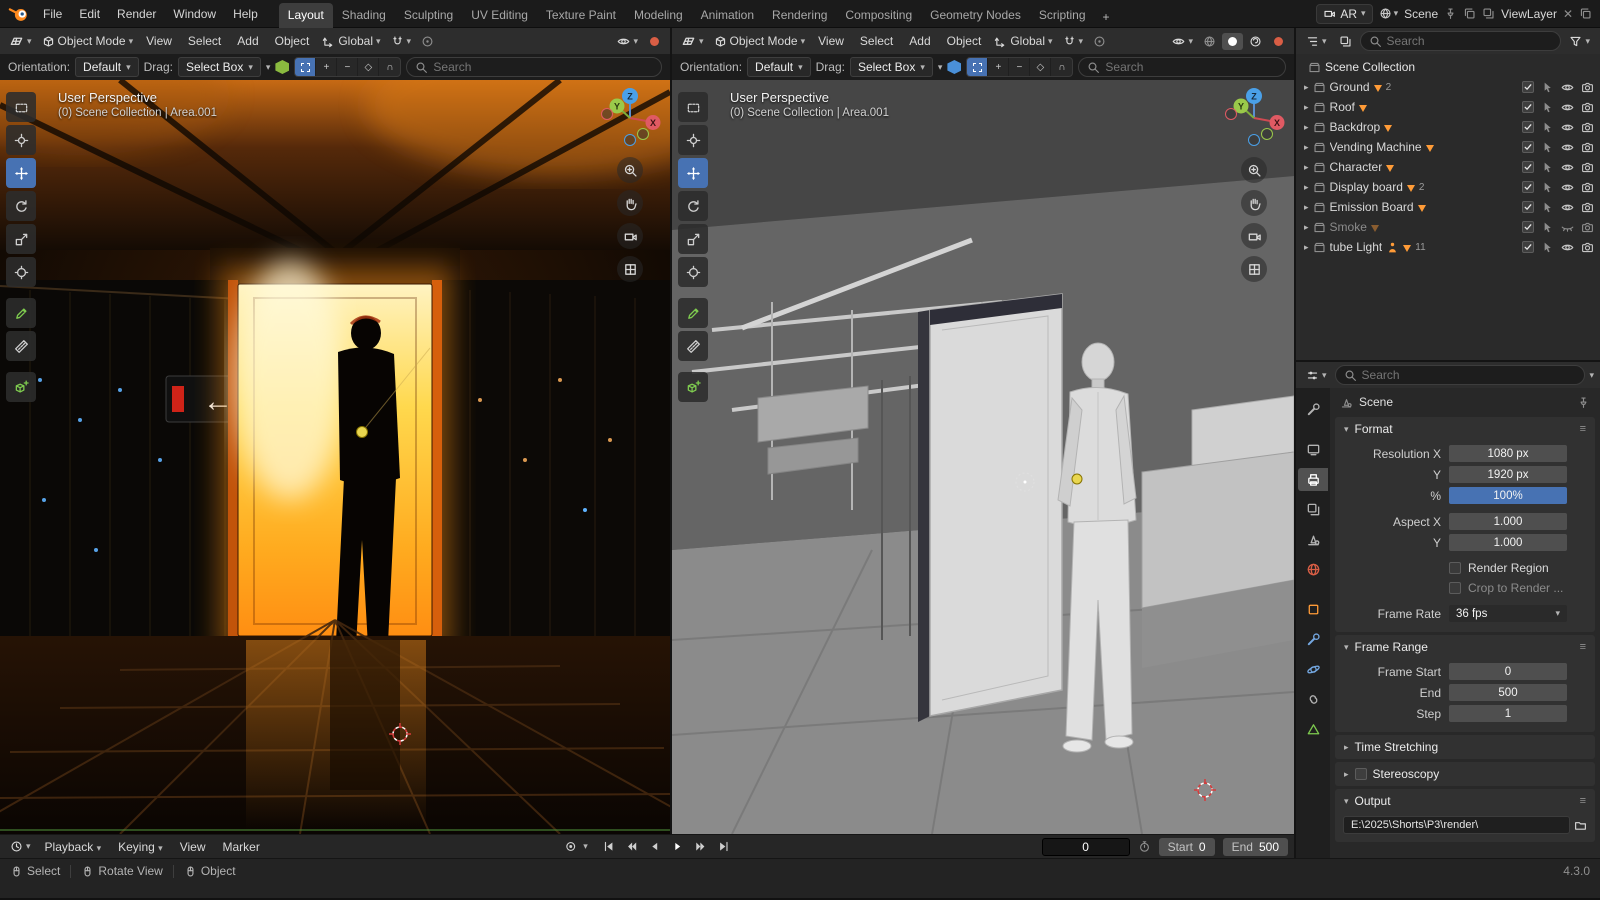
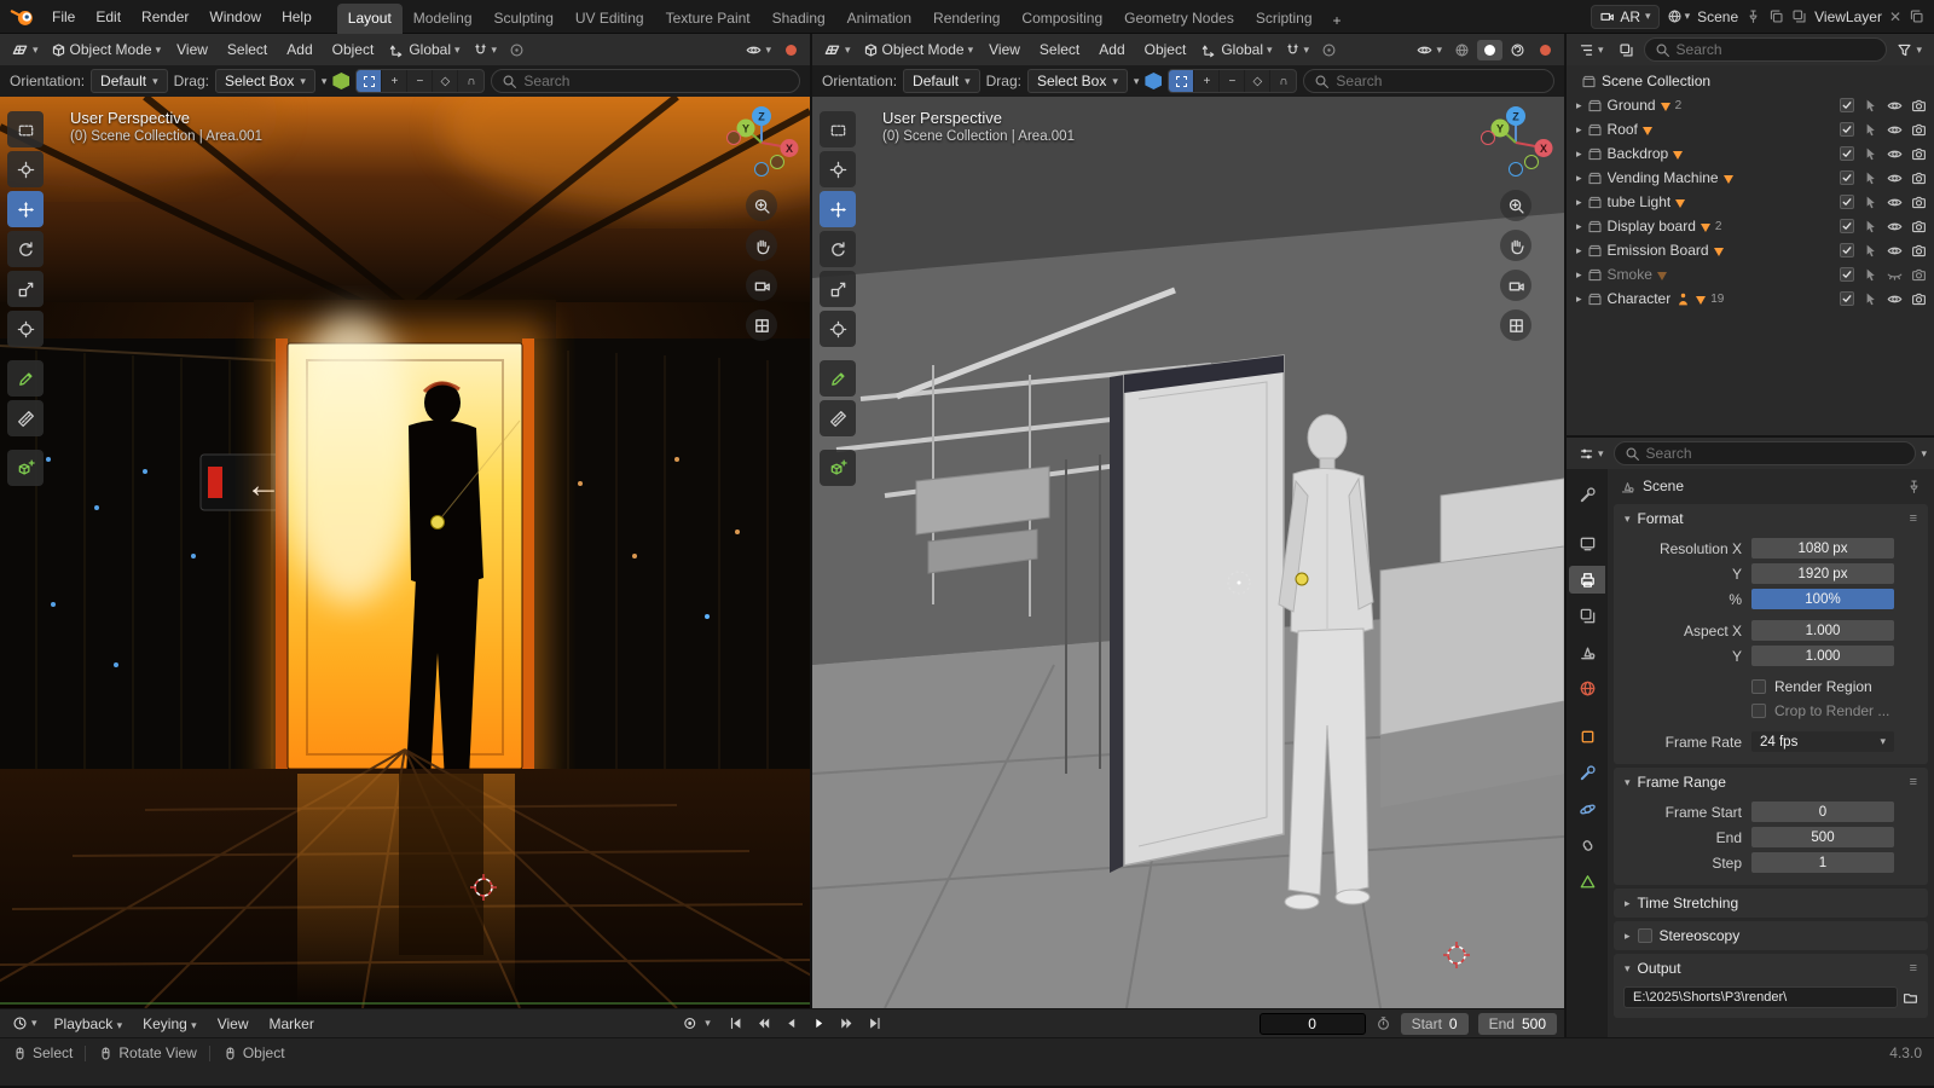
  File
  Edit
  Render
  Window
  Help
  Layout
- Shading
+ Modeling
  Sculpting
  UV Editing
  Texture Paint
- Modeling
+ Shading
  Animation
  Rendering
  Compositing
  Geometry Nodes
  Scripting
  +
  AR
  Scene
  ViewLayer
  ✕
  Object Mode
  View
  Select
  Add
  Object
  Global
  Orientation:
  Default
  Drag:
  Select Box
  +
  −
  ◇
  ∩
  Search
  ←
  User Perspective
  (0) Scene Collection | Area.001
  Z
  X
  Y
  Object Mode
  View
  Select
  Add
  Object
  Global
  Orientation:
  Default
  Drag:
  Select Box
  +
  −
  ◇
  ∩
  Search
  User Perspective
  (0) Scene Collection | Area.001
  Z
  X
  Y
  Playback
  Keying
  View
  Marker
  0
  Start
  0
  End
  500
  Search
  Scene Collection
  Ground
  2
  Roof
  Backdrop
  Vending Machine
- Character
+ tube Light
  Display board
  2
  Emission Board
  Smoke
- tube Light
+ Character
- 11
+ 19
  Search
  Scene
  Format
  ≡
  Resolution X
  1080 px
  Y
  1920 px
  %
  100%
  Aspect X
  1.000
  Y
  1.000
  Render Region
  Crop to Render ...
  Frame Rate
- 36 fps
+ 24 fps
  Frame Range
  ≡
  Frame Start
  0
  End
  500
  Step
  1
  Time Stretching
  Stereoscopy
  Output
  ≡
  E:\2025\Shorts\P3\render\
  Select
  Rotate View
  Object
  4.3.0
